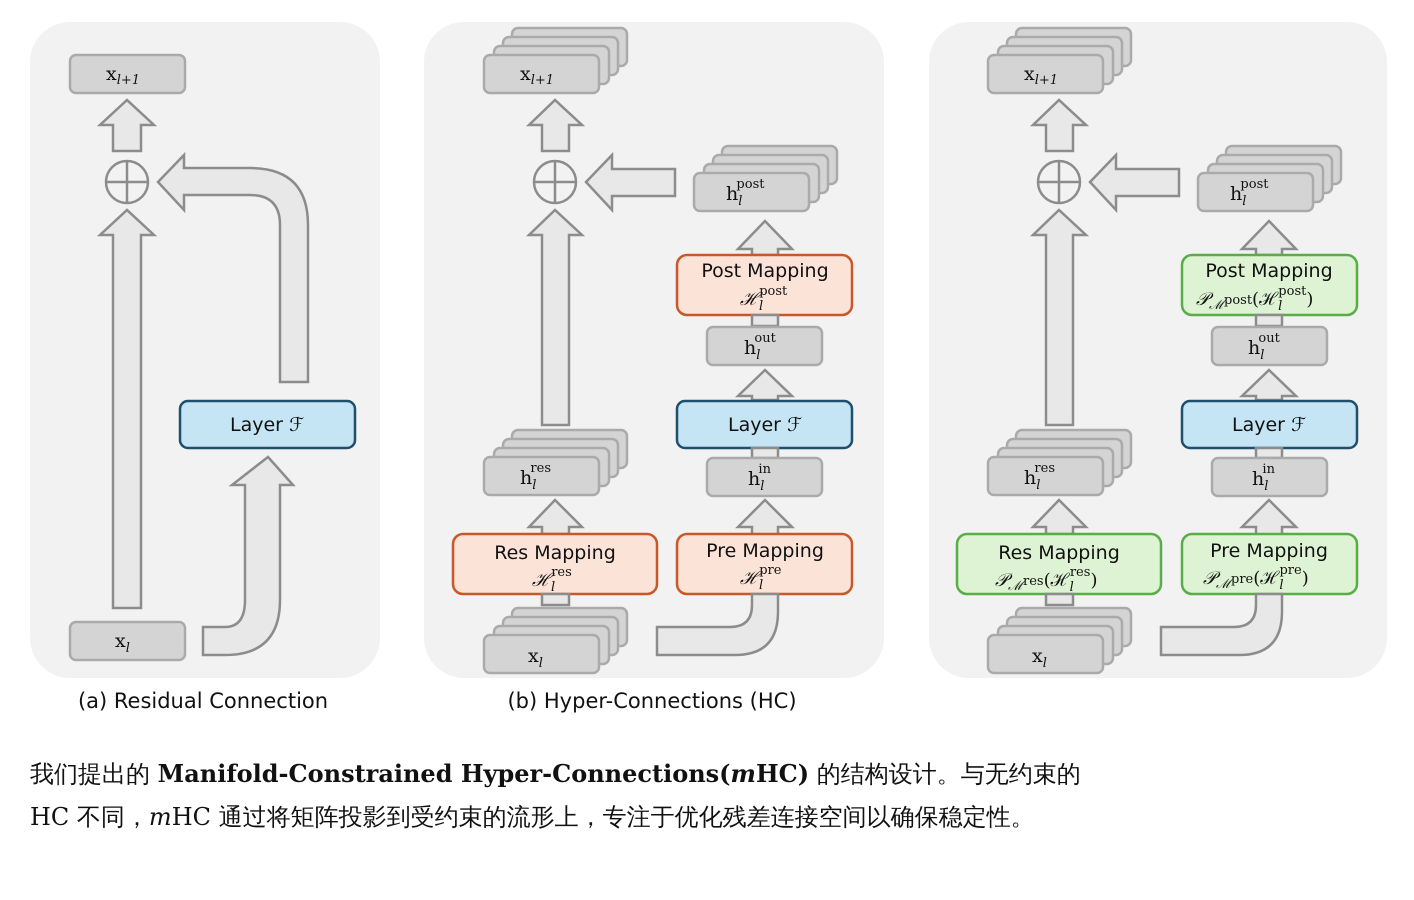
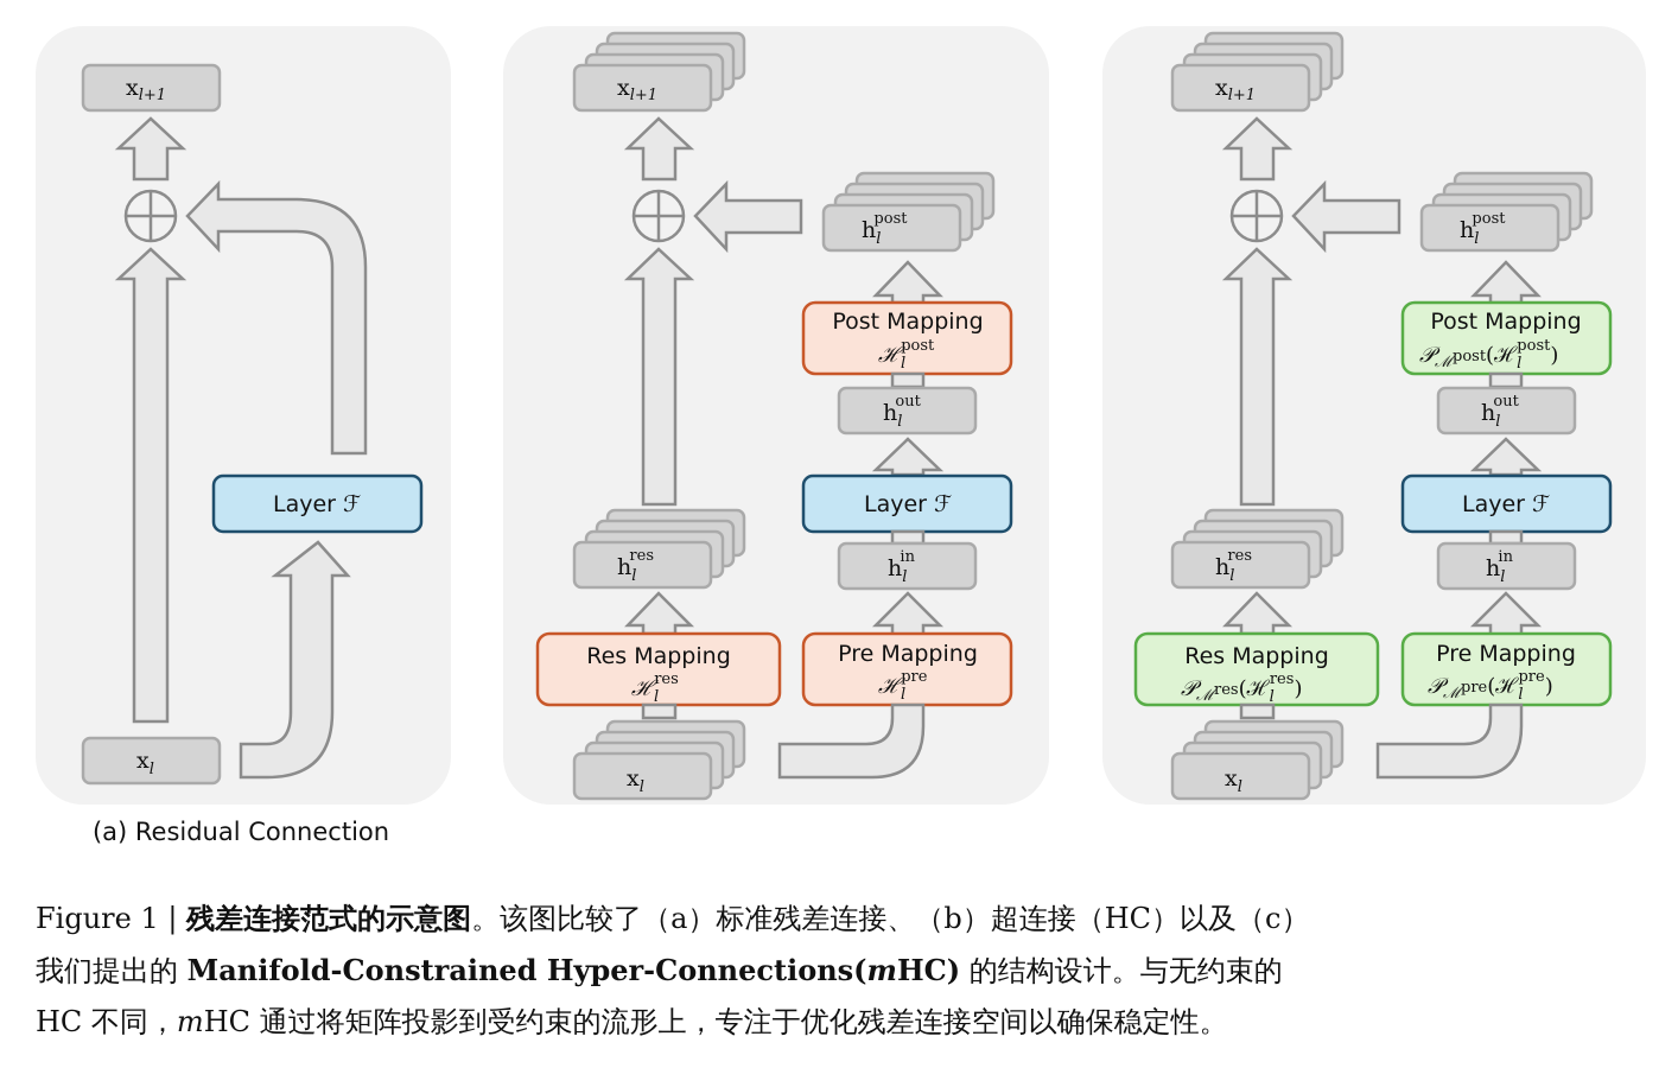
  xl+1
  Layer ℱ
  xl
  (a) Residual Connection
  xl+1
  hl post
  Post Mapping
  ℋl post
  hl out
  Layer ℱ
  hl in
  Pre Mapping
  ℋl pre
  hl res
  Res Mapping
  ℋl res
  xl
- (b) Hyper-Connections (HC)
  xl+1
  hl post
  Post Mapping
  𝒫ℳpost(ℋl post )
  hl out
  Layer ℱ
  hl in
  Pre Mapping
  𝒫ℳpre(ℋl pre )
  hl res
  Res Mapping
  𝒫ℳres(ℋl res )
  xl
+ Figure 1 | 残差连接范式的示意图。该图比较了（a）标准残差连接、（b）超连接（HC）以及（c）
  我们提出的 Manifold-Constrained Hyper-Connections(mHC) 的结构设计。与无约束的
  HC 不同，mHC 通过将矩阵投影到受约束的流形上，专注于优化残差连接空间以确保稳定性。
